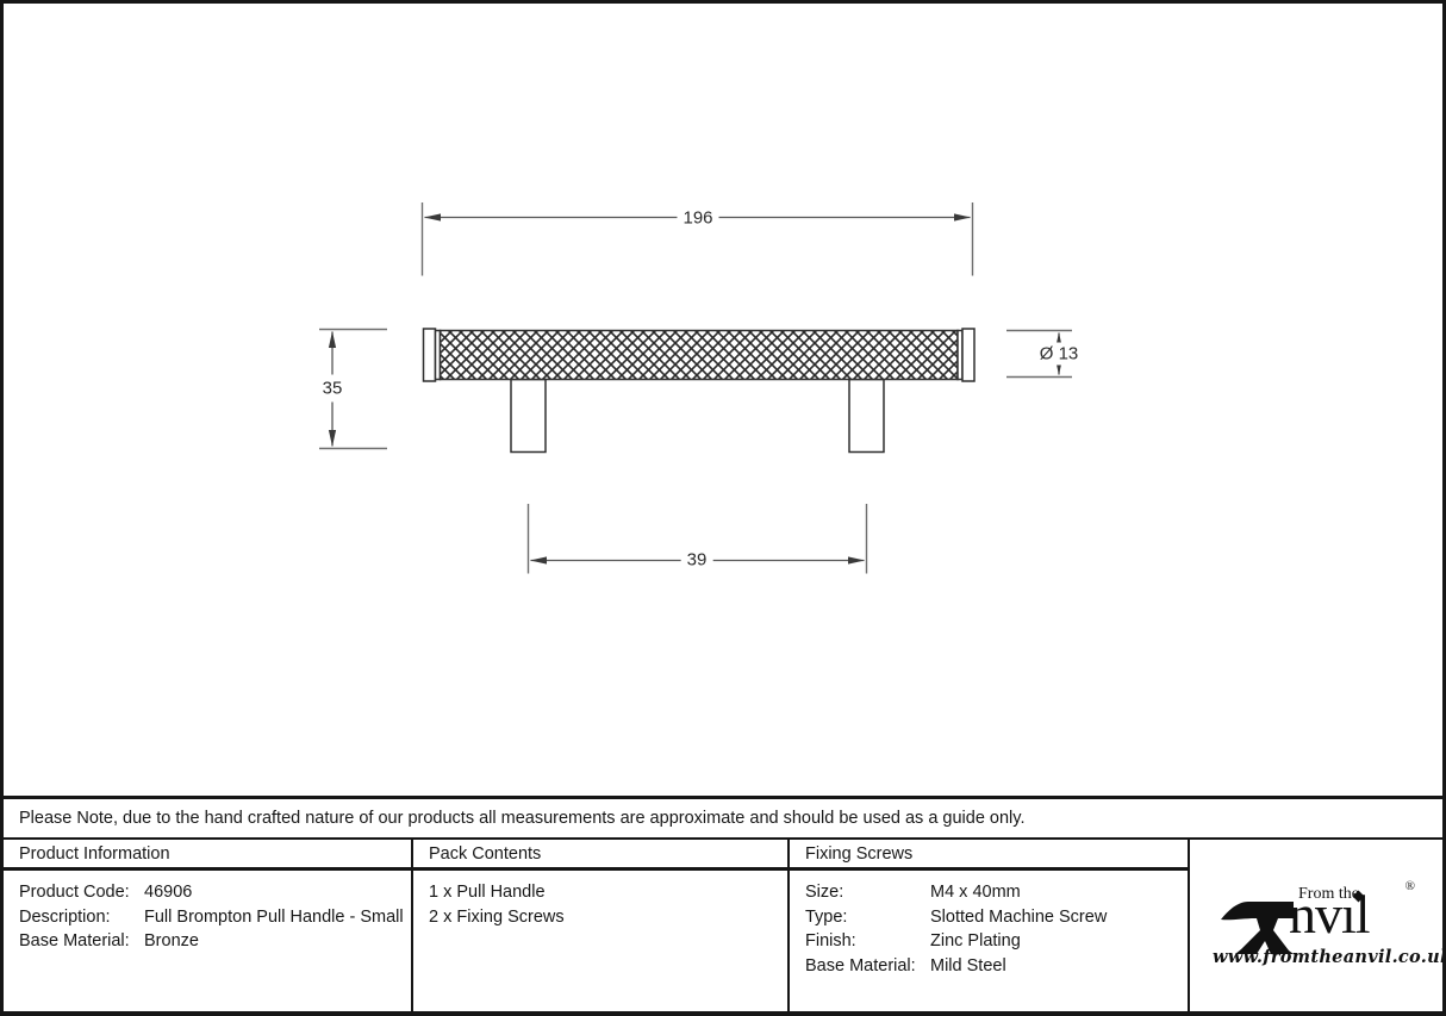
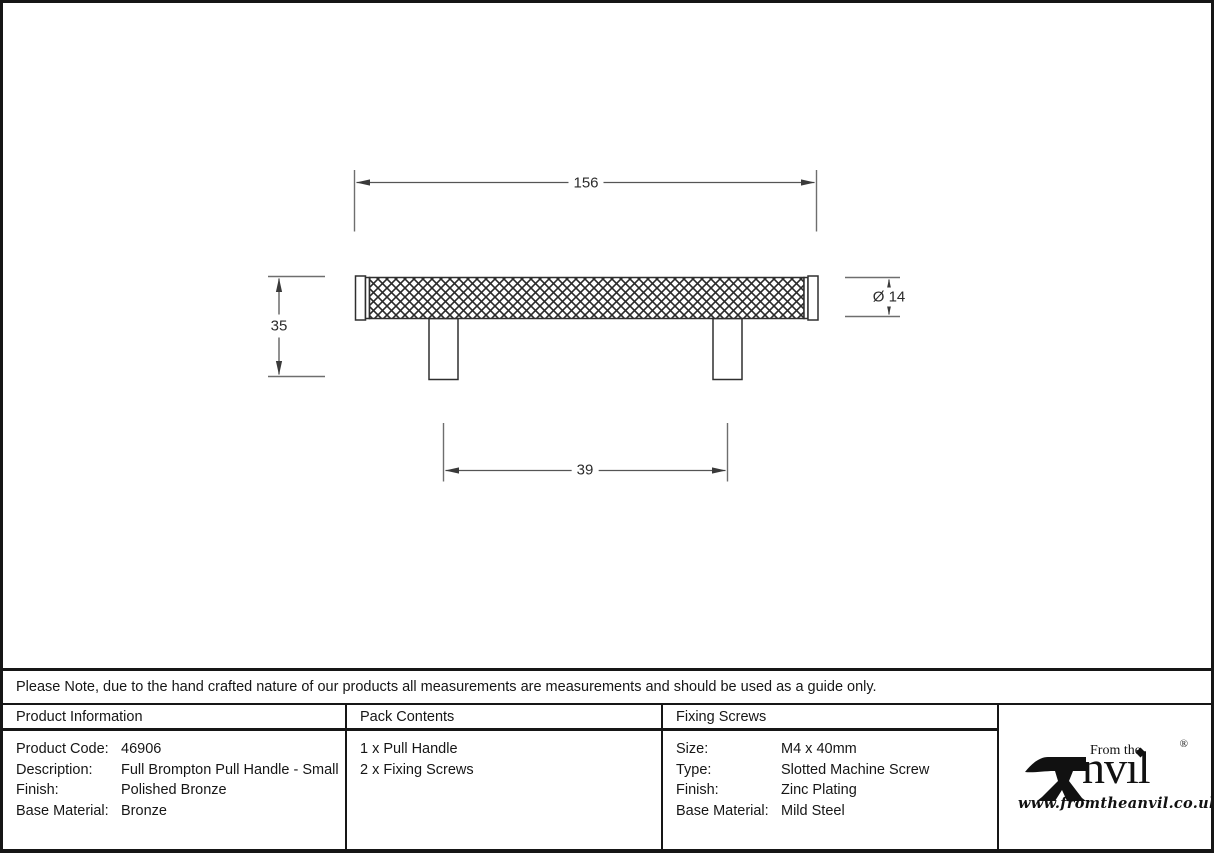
- 196
+ 156
  35
- Ø 13
+ Ø 14
  39
- Please Note, due to the hand crafted nature of our products all measurements are approximate and should be used as a guide only.
+ Please Note, due to the hand crafted nature of our products all measurements are measurements and should be used as a guide only.
  Product Information
  Product Code: 46906
  Description: Full Brompton Pull Handle - Small
+ Finish: Polished Bronze
  Base Material: Bronze
  Pack Contents
  1 x Pull Handle
  2 x Fixing Screws
  Fixing Screws
  Size: M4 x 40mm
  Type: Slotted Machine Screw
  Finish: Zinc Plating
  Base Material: Mild Steel
  From th
  nvıl
  ®
  www.fromtheanvil.co
